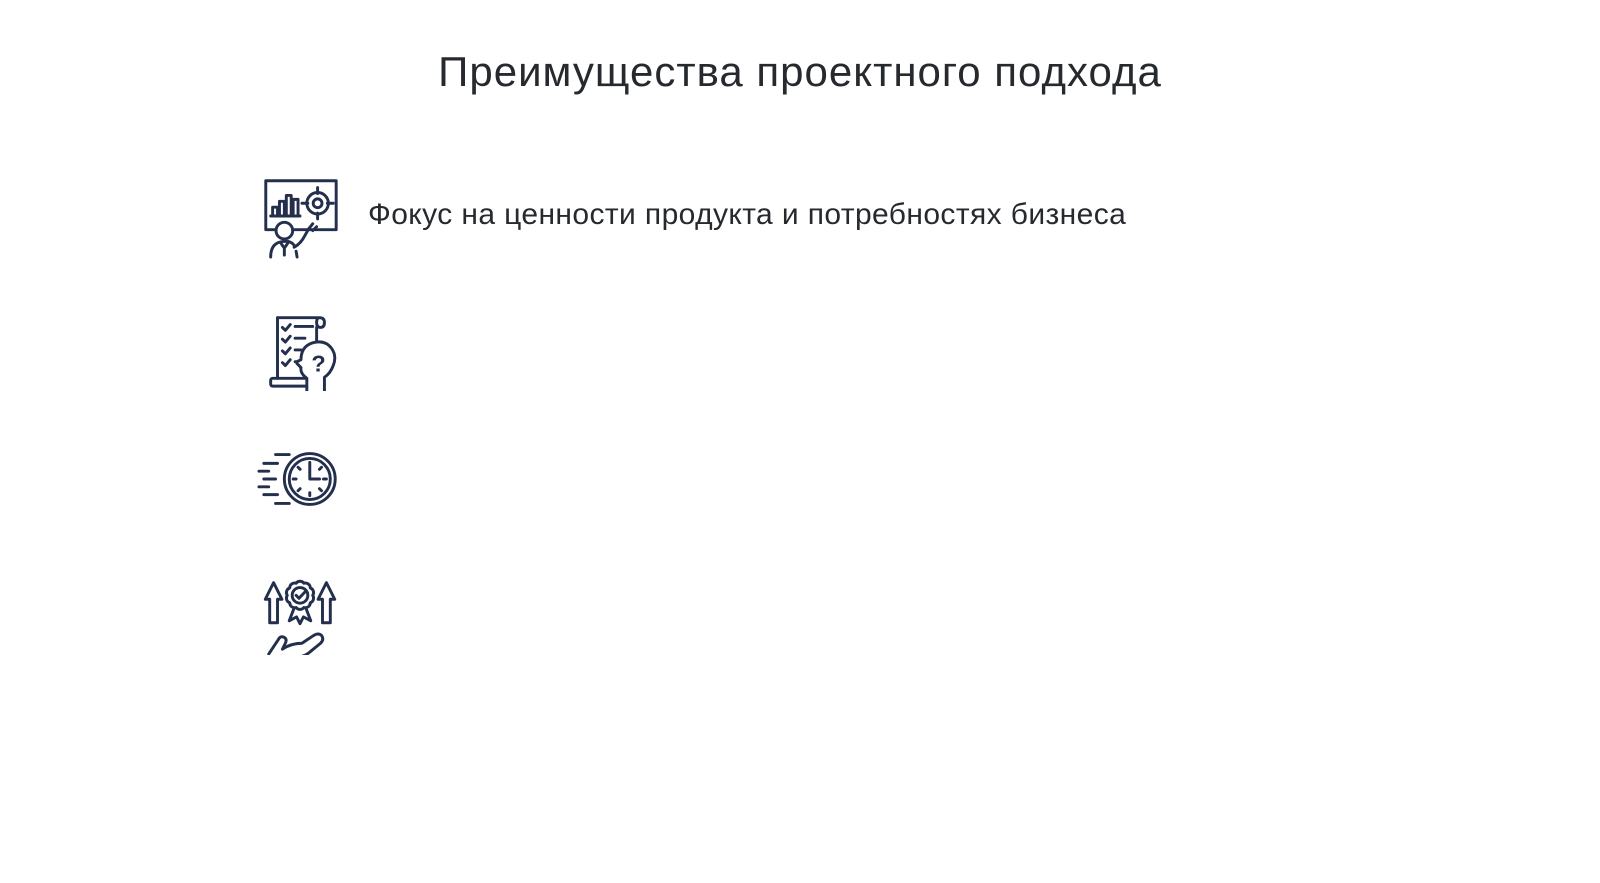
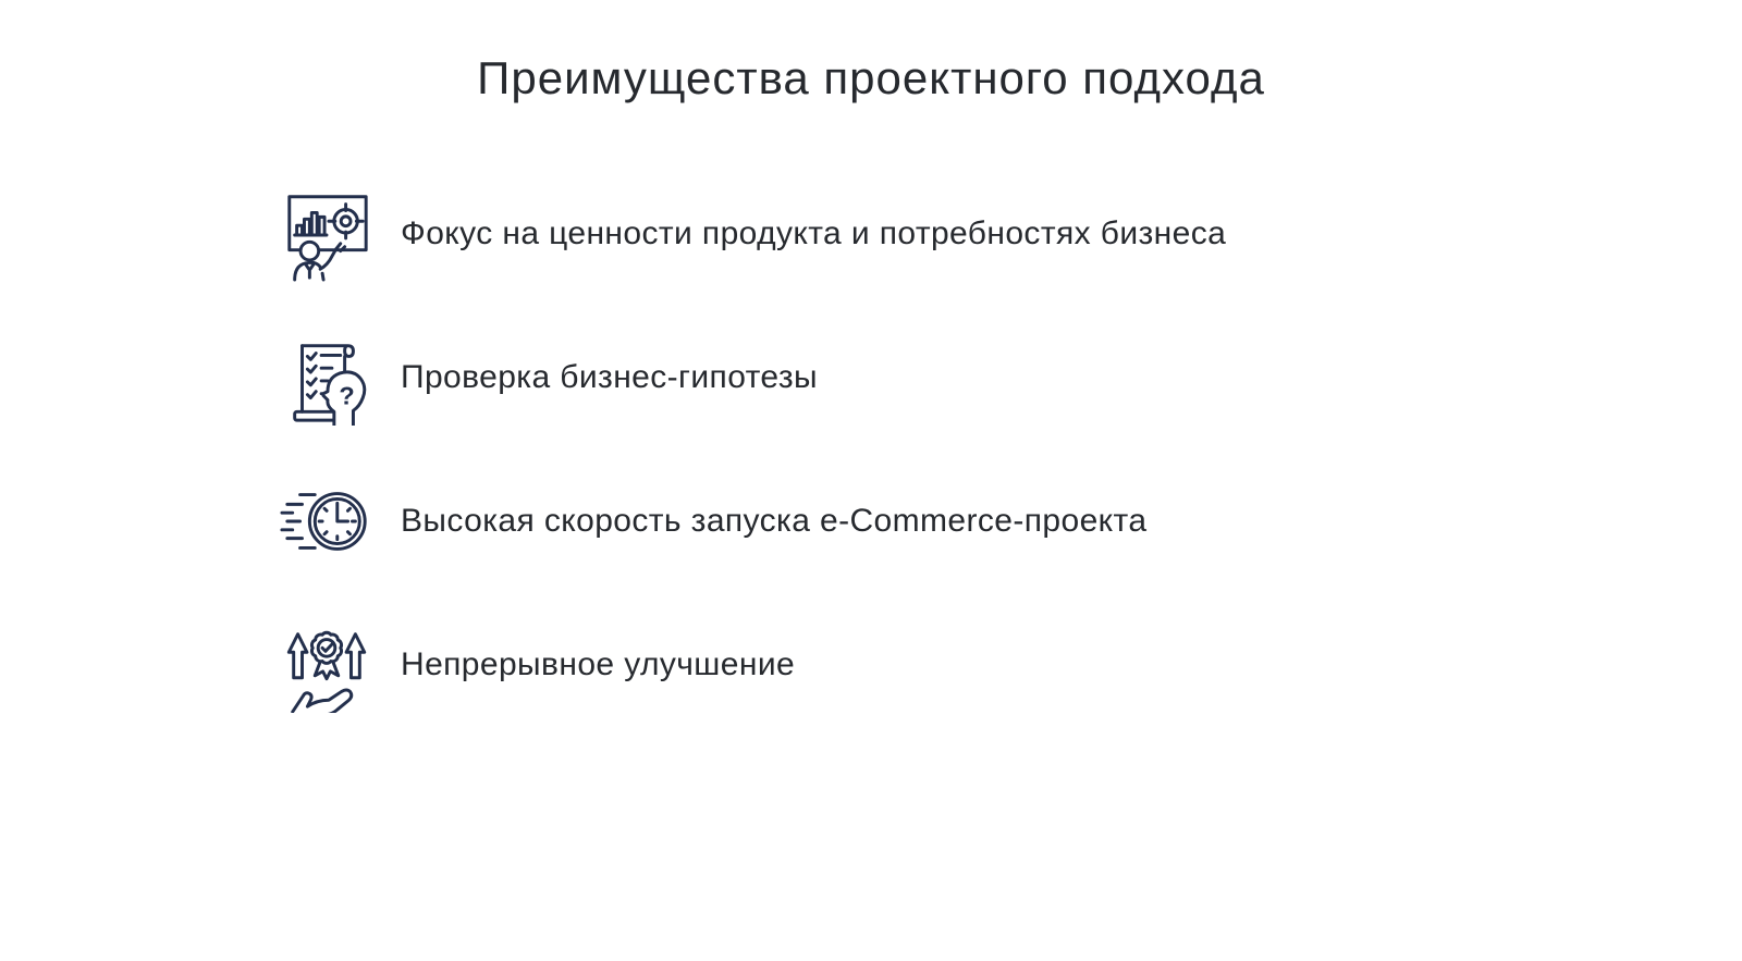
  Преимущества проектного подхода
  Фокус на ценности продукта и потребностях бизнеса
  ?
+ Проверка бизнес-гипотезы
+ Высокая скорость запуска e-Commerce-проекта
+ Непрерывное улучшение
